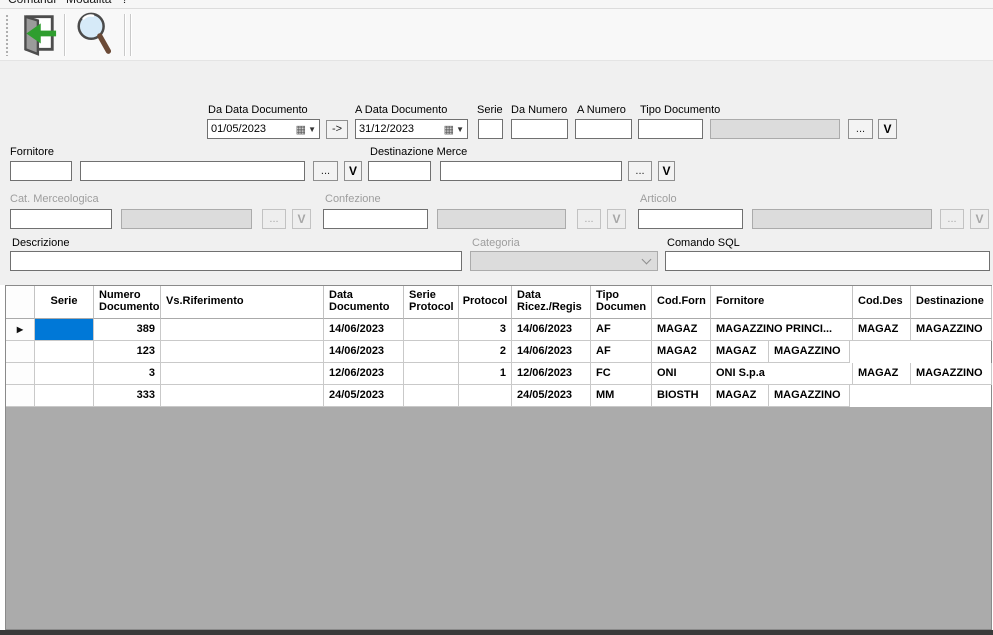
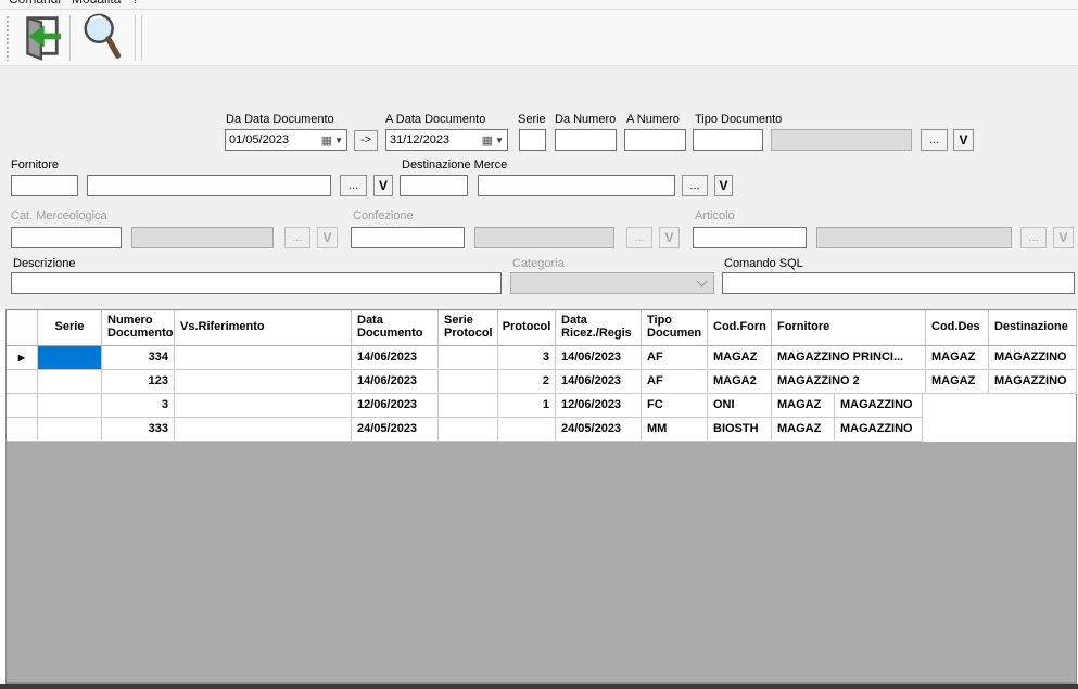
  Da Data Documento
  01/05/2023
  ▦
  ▼
  ->
  A Data Documento
  31/12/2023
  ▦
  ▼
  Serie
  Da Numero
  A Numero
  Tipo Documento
  ...
  V
  Fornitore
  ...
  V
  Destinazione Merce
  ...
  V
  Cat. Merceologica
  ...
  V
  Confezione
  ...
  V
  Articolo
  ...
  V
  Descrizione
  Categoria
  Comando SQL
  Serie
  Numero
  Documento
  Vs.Riferimento
  Data
  Documento
  Serie
  Protocol
  Protocol
  Data
  Ricez./Regis
  Tipo
  Documen
  Cod.Forn
  Fornitore
  Cod.Des
  Destinazione
  ▶
- 389
+ 334
  14/06/2023
  3
  14/06/2023
  AF
  MAGAZ
  MAGAZZINO PRINCI...
  MAGAZ
  MAGAZZINO
  123
  14/06/2023
  2
  14/06/2023
  AF
  MAGA2
+ MAGAZZINO 2
  MAGAZ
  MAGAZZINO
  3
  12/06/2023
  1
  12/06/2023
  FC
  ONI
- ONI S.p.a
  MAGAZ
  MAGAZZINO
  333
  24/05/2023
  24/05/2023
  MM
  BIOSTH
  MAGAZ
  MAGAZZINO
